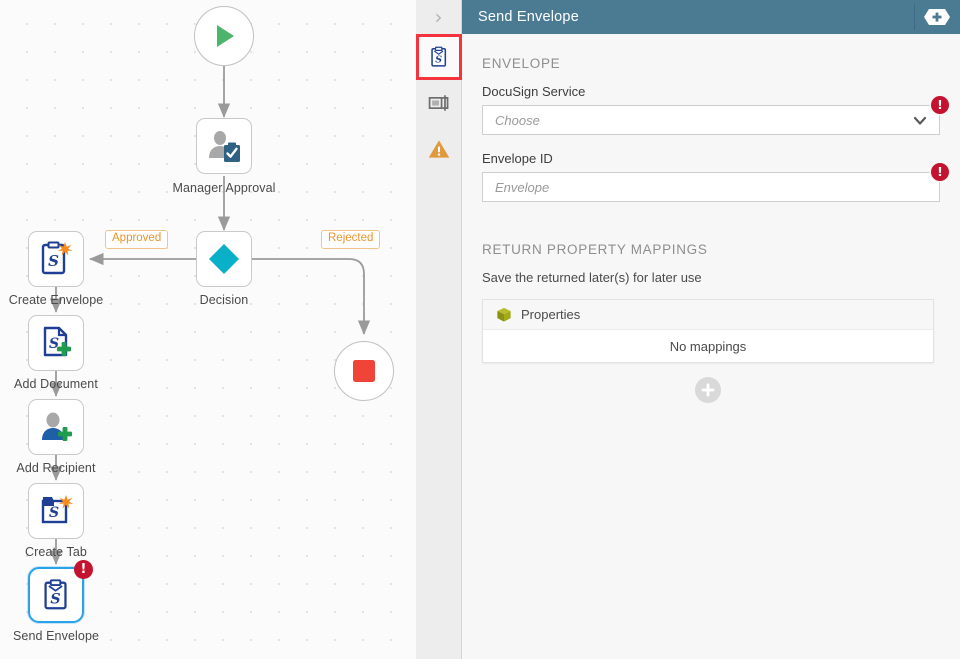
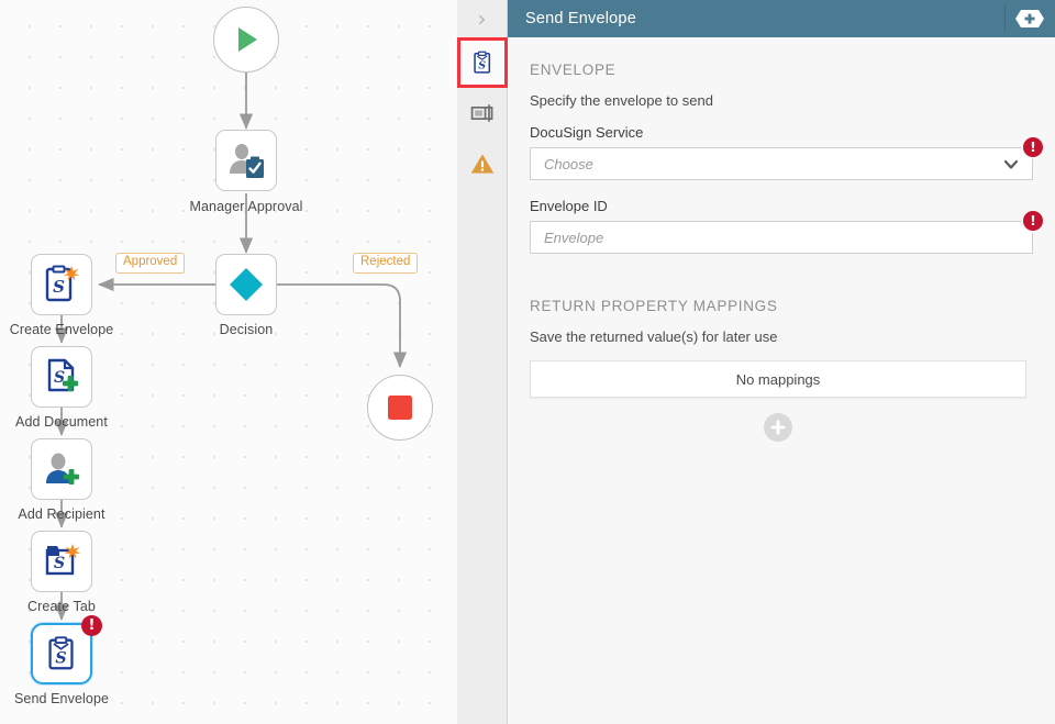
  Manager Approval
  Decision
  Approved
  Rejected
  S
  Create Envelope
  S
  Add Document
  Add Recipient
  S
  Create Tab
  S
  !
  Send Envelope
  ›
  S
  Send Envelope
  ENVELOPE
+ Specify the envelope to send
  DocuSign Service
  Choose
  !
  Envelope ID
  Envelope
  !
  RETURN PROPERTY MAPPINGS
- Save the returned later(s) for later use
+ Save the returned value(s) for later use
- Properties
  No mappings
